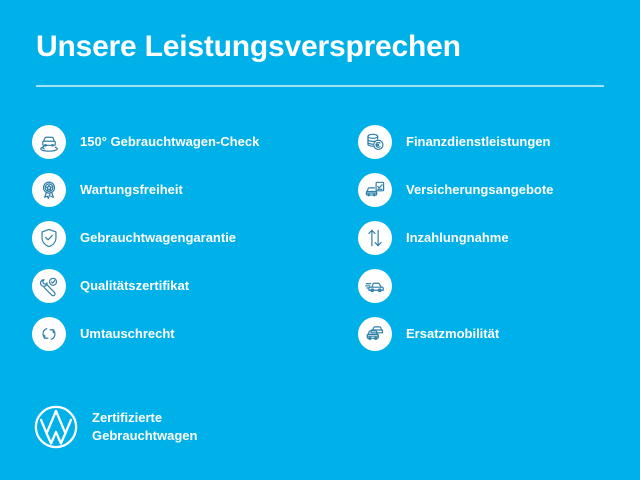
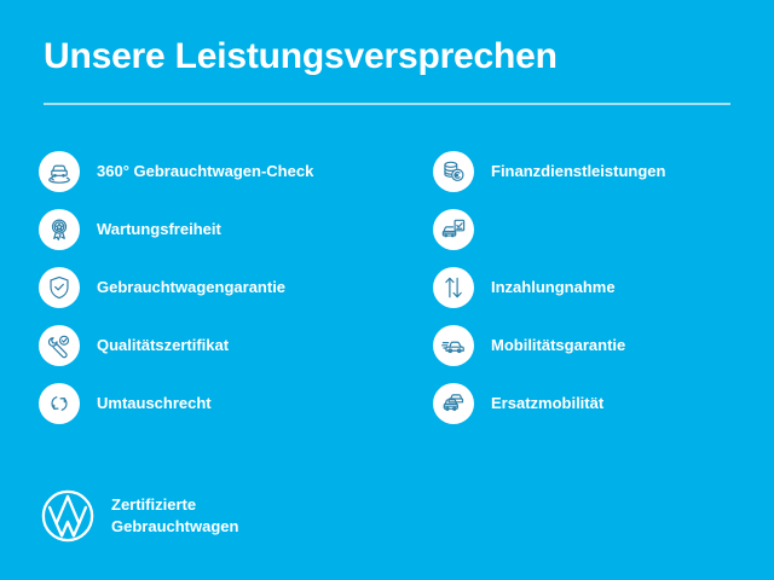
  Unsere Leistungsversprechen
- 150° Gebrauchtwagen-Check
+ 360° Gebrauchtwagen-Check
  Wartungsfreiheit
  Gebrauchtwagengarantie
  Qualitätszertifikat
  Umtauschrecht
  Finanzdienstleistungen
- Versicherungsangebote
  Inzahlungnahme
+ Mobilitätsgarantie
  Ersatzmobilität
  Zertifizierte
  Gebrauchtwagen
